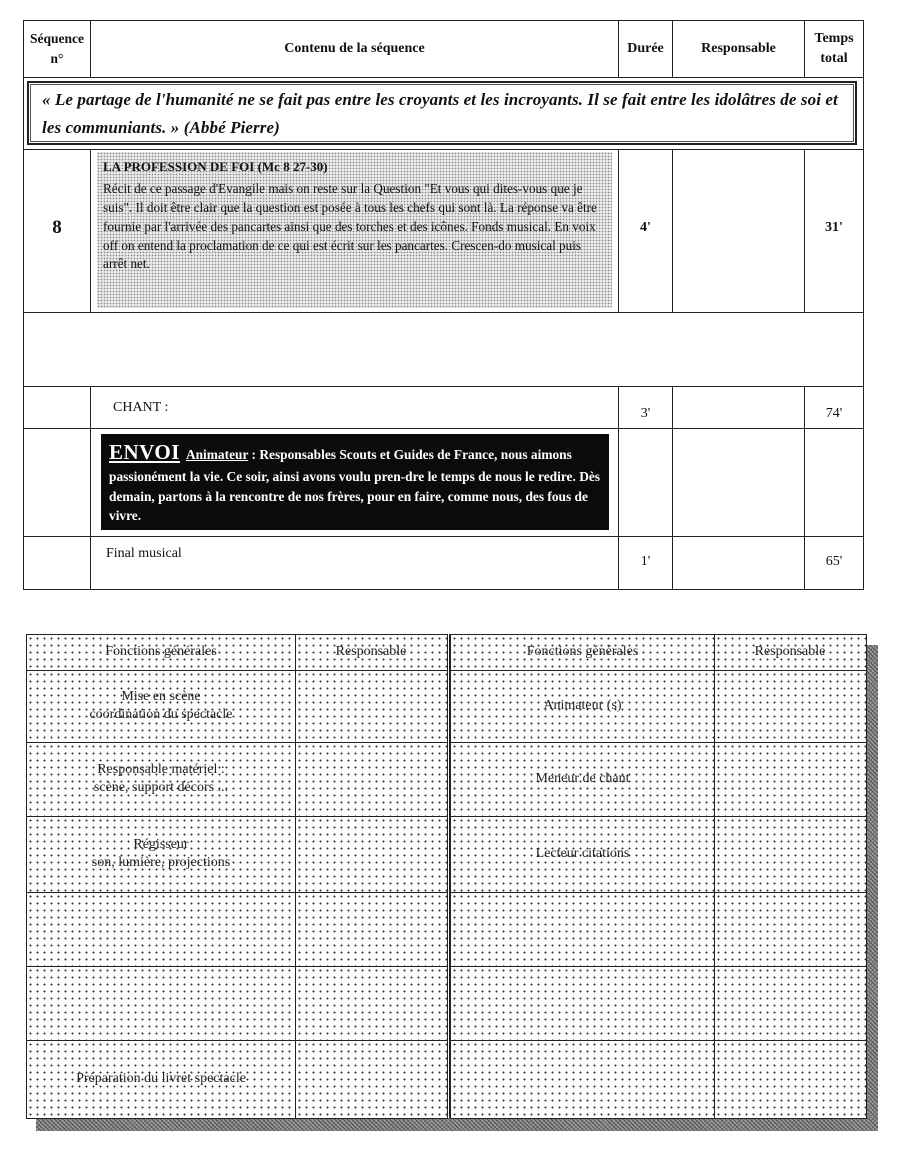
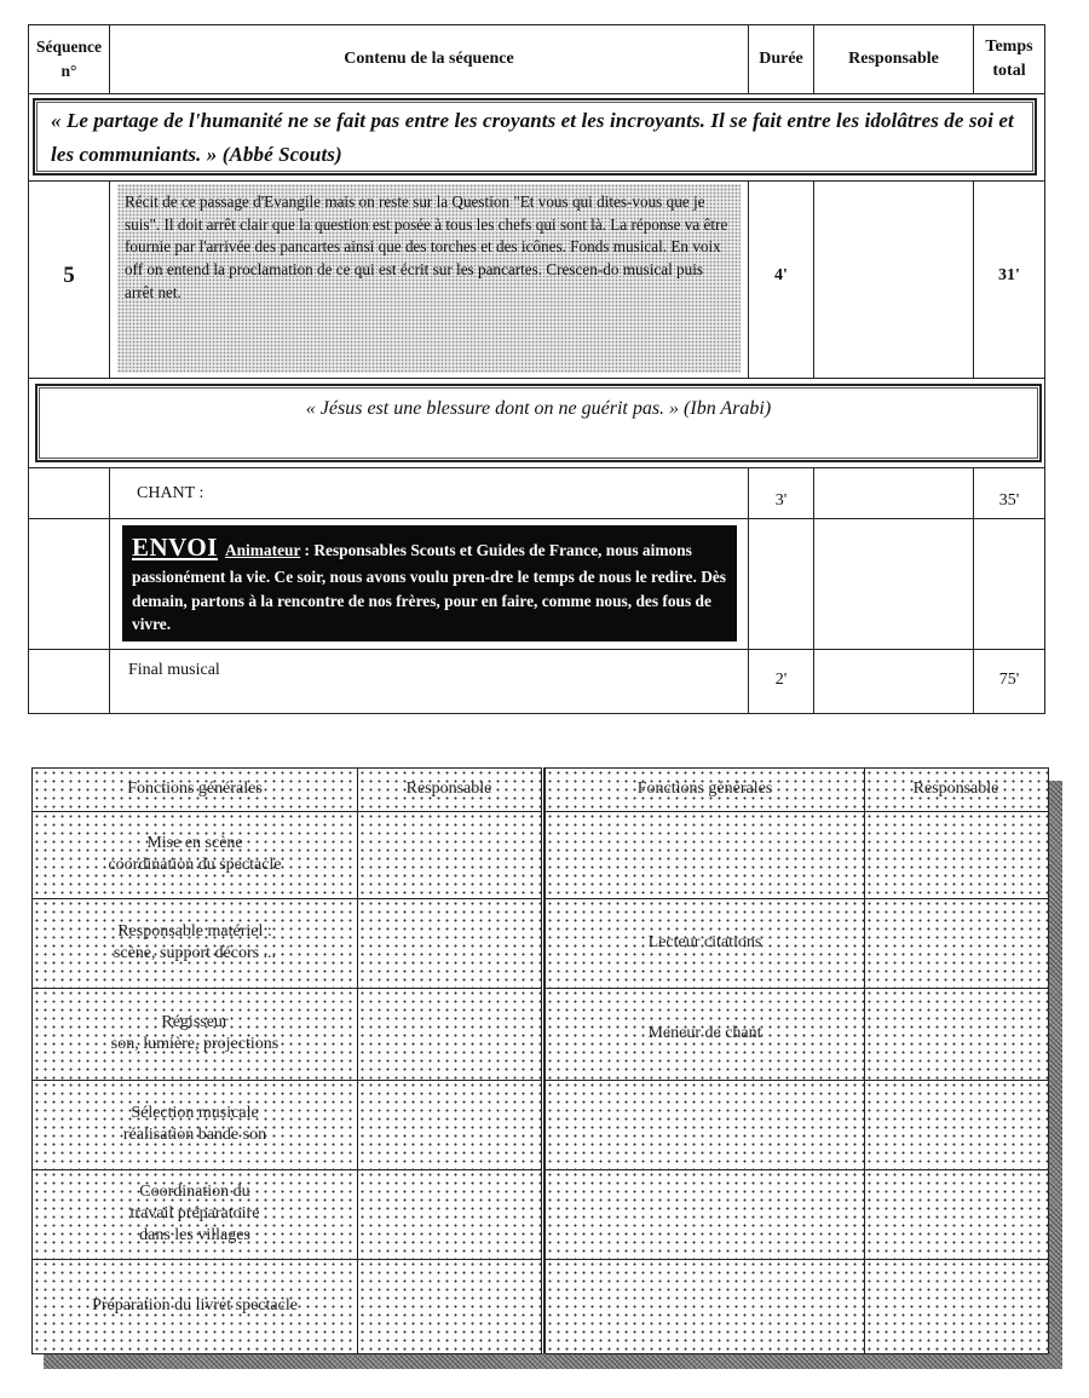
  Séquence n°
  Contenu de la séquence
  Durée
  Responsable
  Temps total
- « Le partage de l'humanité ne se fait pas entre les croyants et les incroyants. Il se fait entre les idolâtres de soi et les communiants. » (Abbé Pierre)
+ « Le partage de l'humanité ne se fait pas entre les croyants et les incroyants. Il se fait entre les idolâtres de soi et les communiants. » (Abbé Scouts)
- 8
+ 5
  4'
  31'
+ « Jésus est une blessure dont on ne guérit pas. » (Ibn Arabi)
  CHANT :
  3'
- 74'
+ 35'
  Final musical
- 1'
+ 2'
- 65'
+ 75'
- LA PROFESSION DE FOI (Mc 8 27-30)
- Récit de ce passage d'Evangile mais on reste sur la Question "Et vous qui dites-vous que je suis". Il doit être clair que la question est posée à tous les chefs qui sont là. La réponse va être fournie par l'arrivée des pancartes ainsi que des torches et des icônes. Fonds musical. En voix off on entend la proclamation de ce qui est écrit sur les pancartes. Crescen-do musical puis arrêt net.
+ Récit de ce passage d'Evangile mais on reste sur la Question "Et vous qui dites-vous que je suis". Il doit arrêt clair que la question est posée à tous les chefs qui sont là. La réponse va être fournie par l'arrivée des pancartes ainsi que des torches et des icônes. Fonds musical. En voix off on entend la proclamation de ce qui est écrit sur les pancartes. Crescen-do musical puis arrêt net.
- ENVOI Animateur : Responsables Scouts et Guides de France, nous aimons passionément la vie. Ce soir, ainsi avons voulu pren-dre le temps de nous le redire. Dès demain, partons à la rencontre de nos frères, pour en faire, comme nous, des fous de vivre.
+ ENVOI Animateur : Responsables Scouts et Guides de France, nous aimons passionément la vie. Ce soir, nous avons voulu pren-dre le temps de nous le redire. Dès demain, partons à la rencontre de nos frères, pour en faire, comme nous, des fous de vivre.
  Fonctions générales
  Responsable
  Fonctions générales
  Responsable
  Mise en scène
  coordination du spectacle
- Animateur (s)
  Responsable matériel :
  scène, support décors ...
- Meneur de chant
+ Lecteur citations
  Régisseur
  son, lumière, projections
- Lecteur citations
+ Meneur de chant
+ Sélection musicale
+ réalisation bande son
+ Coordination du
+ travail préparatoire
+ dans les villages
  Préparation du livret spectacle
